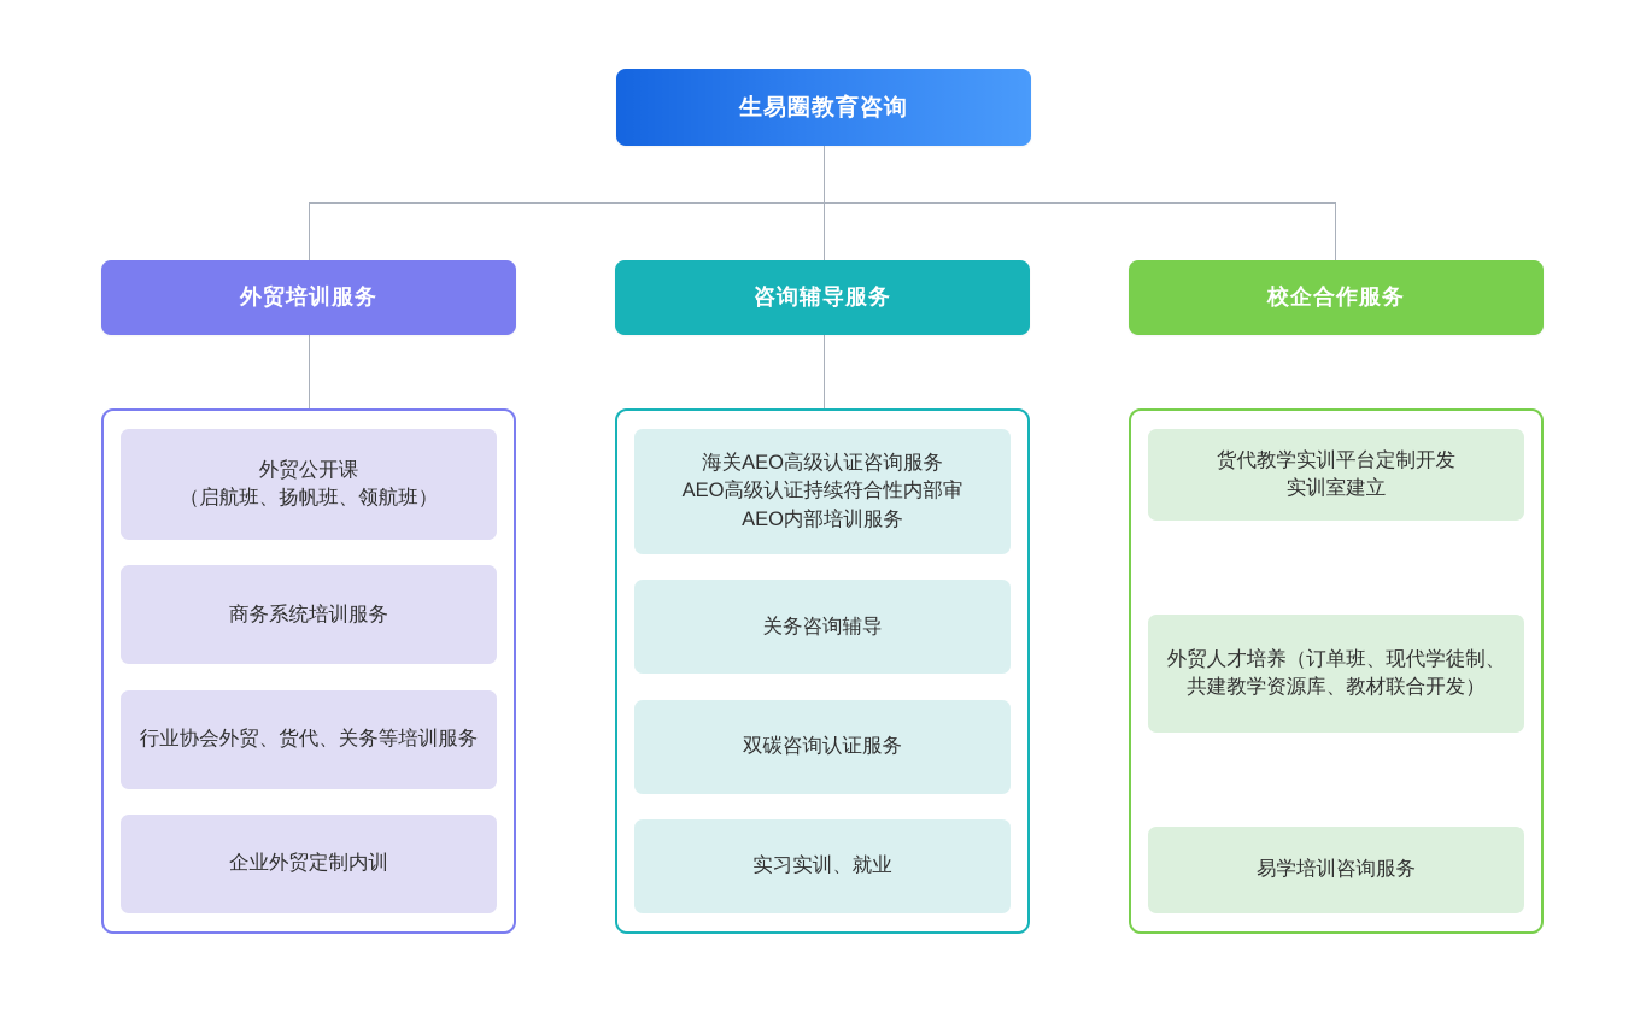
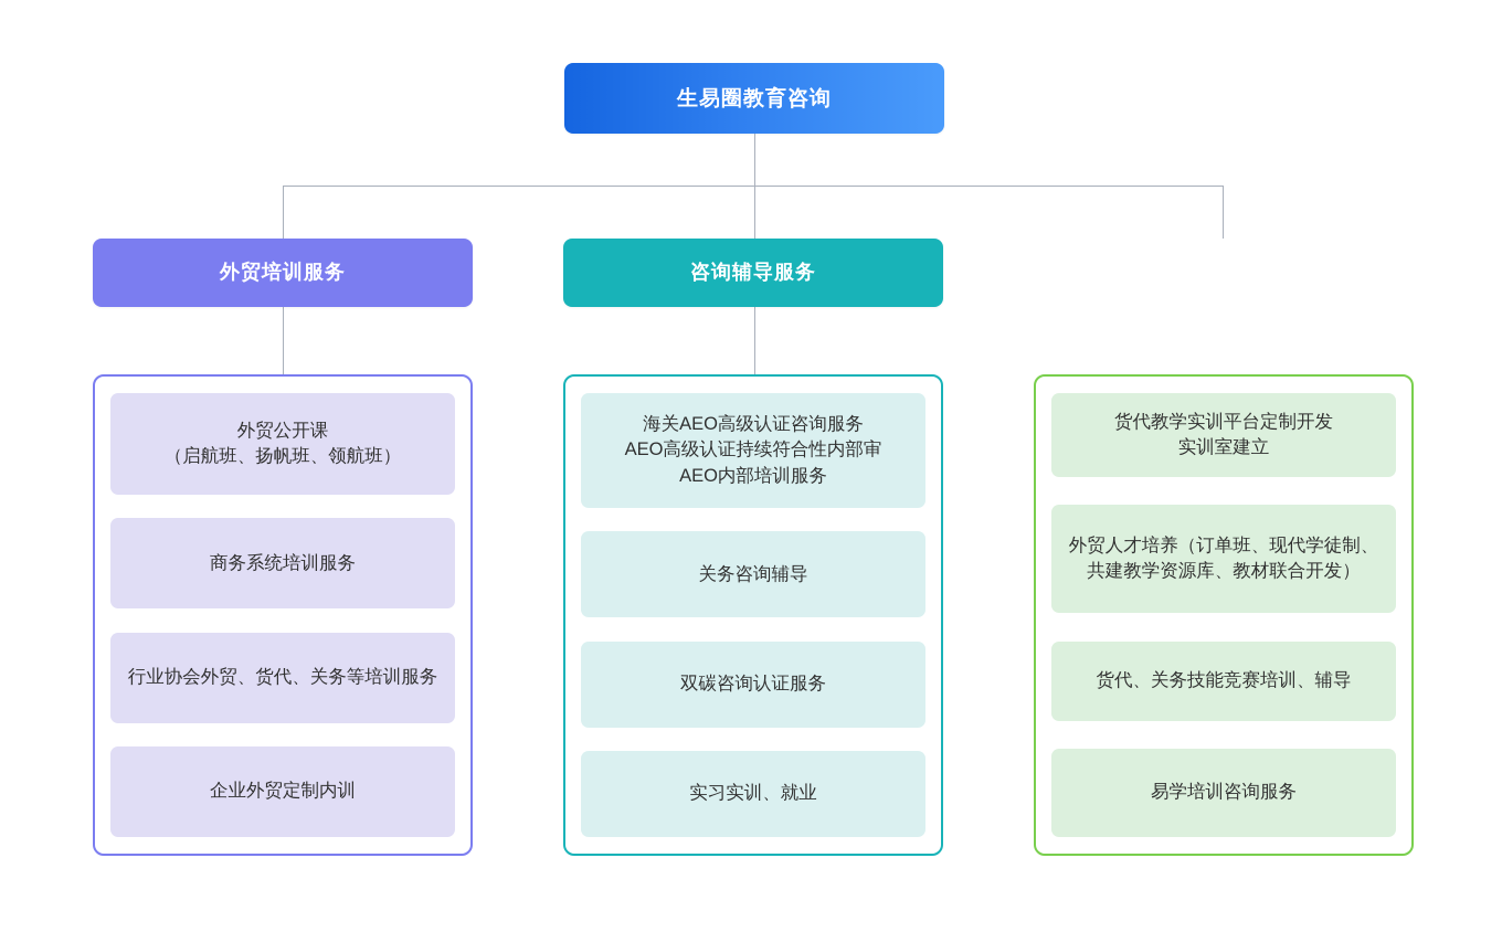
  生易圈教育咨询
  外贸培训服务
  外贸公开课
  （启航班、扬帆班、领航班）
  商务系统培训服务
  行业协会外贸、货代、关务等培训服务
  企业外贸定制内训
  咨询辅导服务
  海关AEO高级认证咨询服务
  AEO高级认证持续符合性内部审
  AEO内部培训服务
  关务咨询辅导
  双碳咨询认证服务
  实习实训、就业
- 校企合作服务
  货代教学实训平台定制开发
  实训室建立
  外贸人才培养（订单班、现代学徒制、共建教学资源库、教材联合开发）
+ 货代、关务技能竞赛培训、辅导
  易学培训咨询服务
